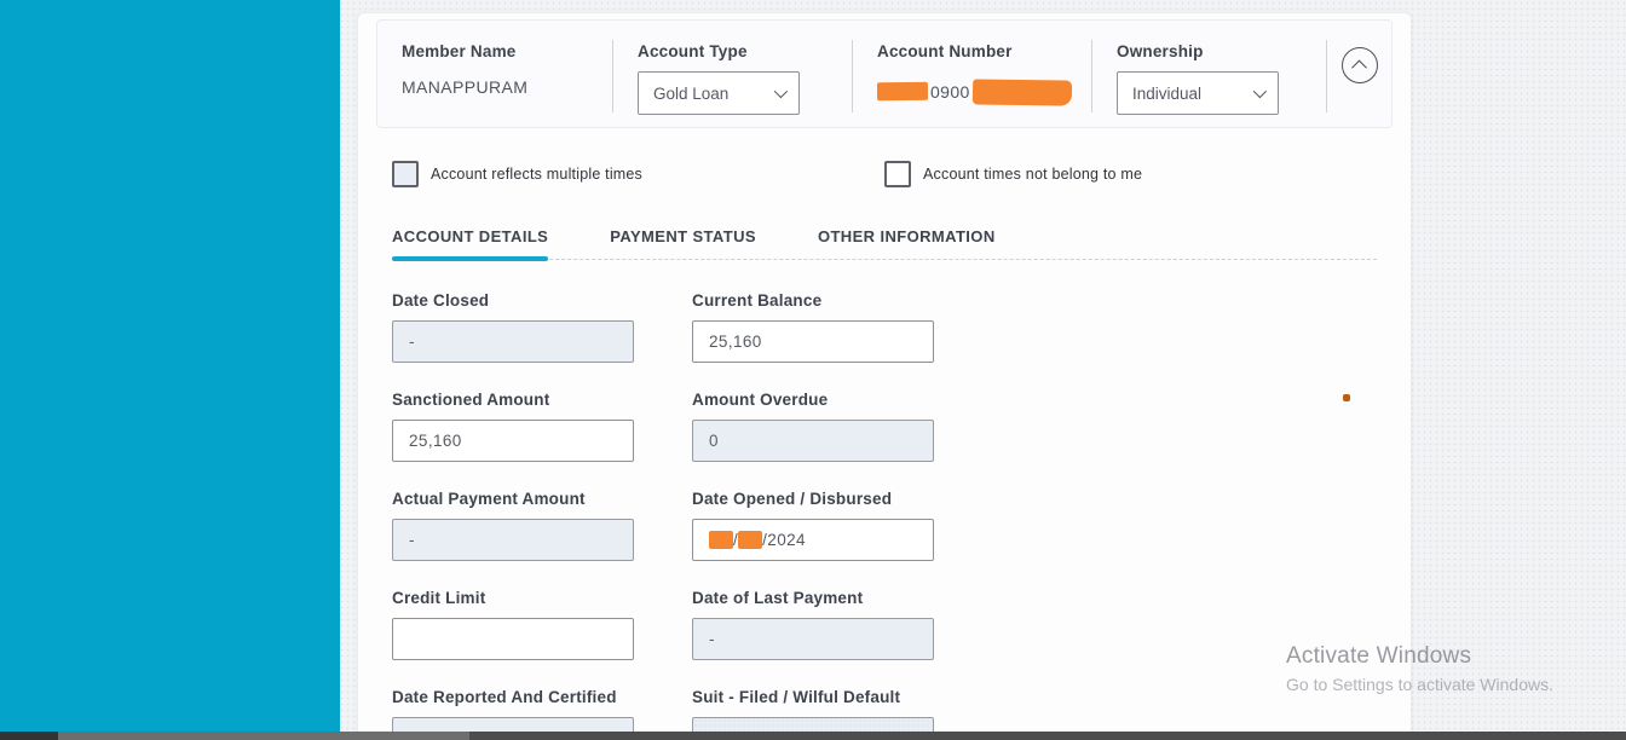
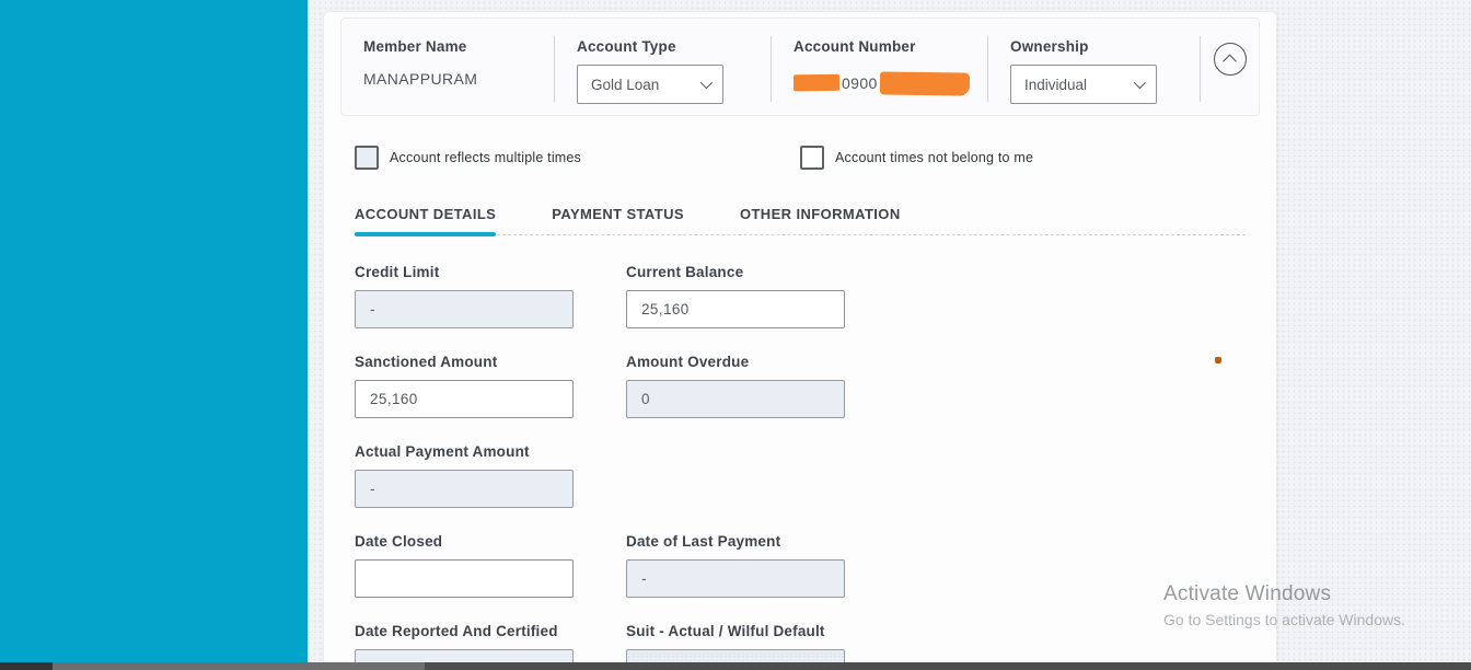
  Member Name
  MANAPPURAM
  Account Type
  Gold Loan
  Account Number
  0900
  Ownership
  Individual
  Account reflects multiple times
  Account times not belong to me
  ACCOUNT DETAILS
  PAYMENT STATUS
  OTHER INFORMATION
- Date Closed
+ Credit Limit
  -
  Current Balance
  25,160
  Sanctioned Amount
  25,160
  Amount Overdue
  0
  Actual Payment Amount
  -
- Date Opened / Disbursed
- /
- /2024
- Credit Limit
+ Date Closed
  Date of Last Payment
  -
  Date Reported And Certified
- Suit - Filed / Wilful Default
+ Suit - Actual / Wilful Default
  Activate Windows
  Go to Settings to activate Windows.
